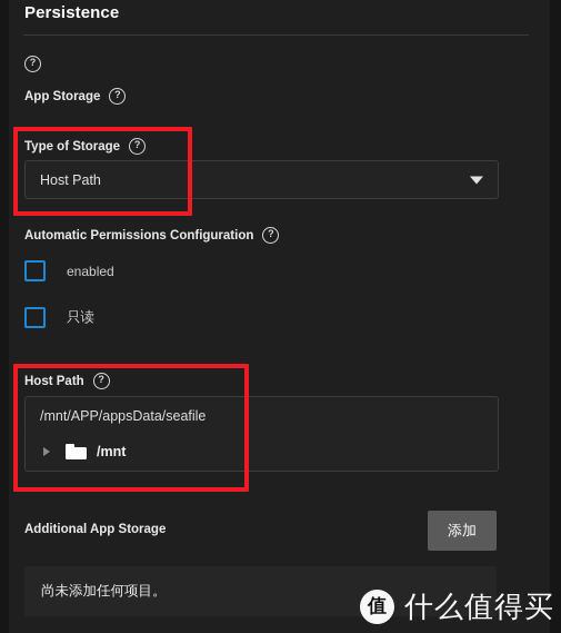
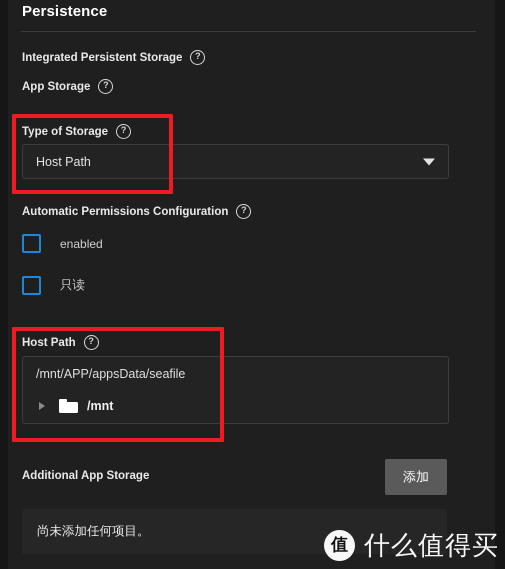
  Persistence
+ Integrated Persistent Storage
  ?
  App Storage
  ?
  Type of Storage
  ?
  Host Path
  Automatic Permissions Configuration
  ?
  enabled
  只读
  Host Path
  ?
  /mnt/APP/appsData/seafile
  /mnt
  Additional App Storage
  添加
  尚未添加任何项目。
  值
  什么值得买
